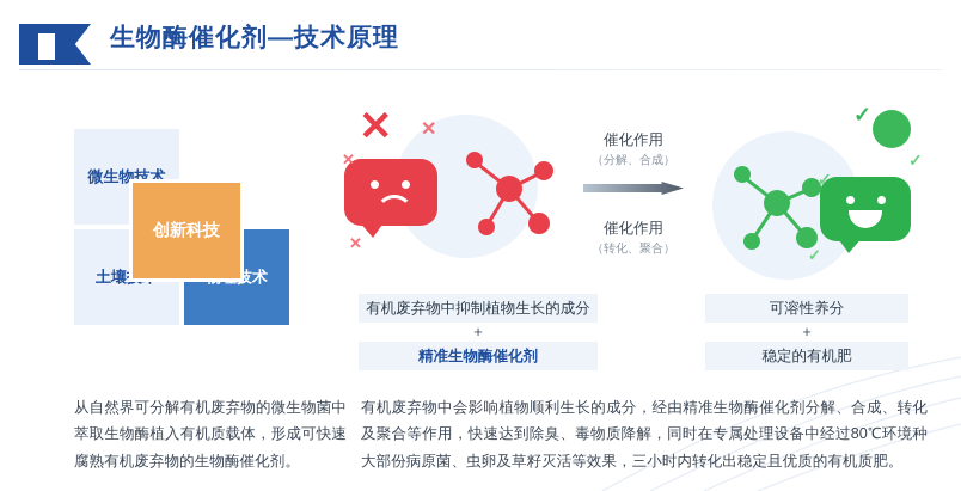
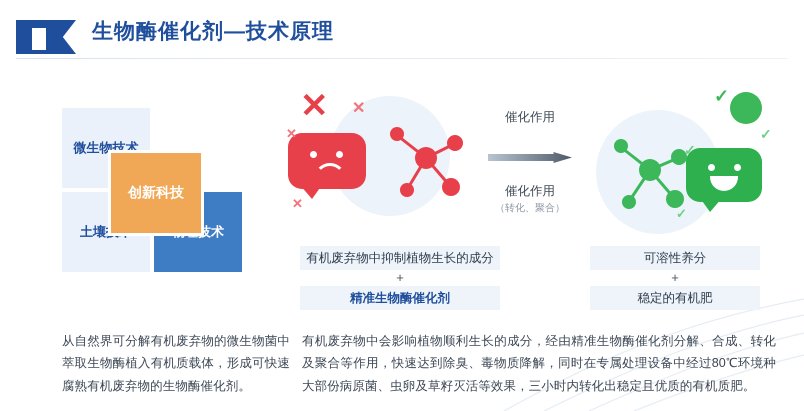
  生物酶催化剂—技术原理
  微生物技术
  创新科技
  ✕
  ✕
  ✕
  ✕
  有机废弃物中抑制植物生长的成分
  +
  精准生物酶催化剂
  催化作用
- （分解、合成）
  催化作用
  （转化、聚合）
  ✓
  ✓
  ✓
  ✓
  可溶性养分
  +
  稳定的有机肥
  从自然界可分解有机废弃物的微生物菌中萃取生物酶植入有机质载体，形成可快速腐熟有机废弃物的生物酶催化剂。
  有机废弃物中会影响植物顺利生长的成分，经由精准生物酶催化剂分解、合成、转化及聚合等作用，快速达到除臭、毒物质降解，同时在专属处理设备中经过80℃环境种大部份病原菌、虫卵及草籽灭活等效果，三小时内转化出稳定且优质的有机质肥。
